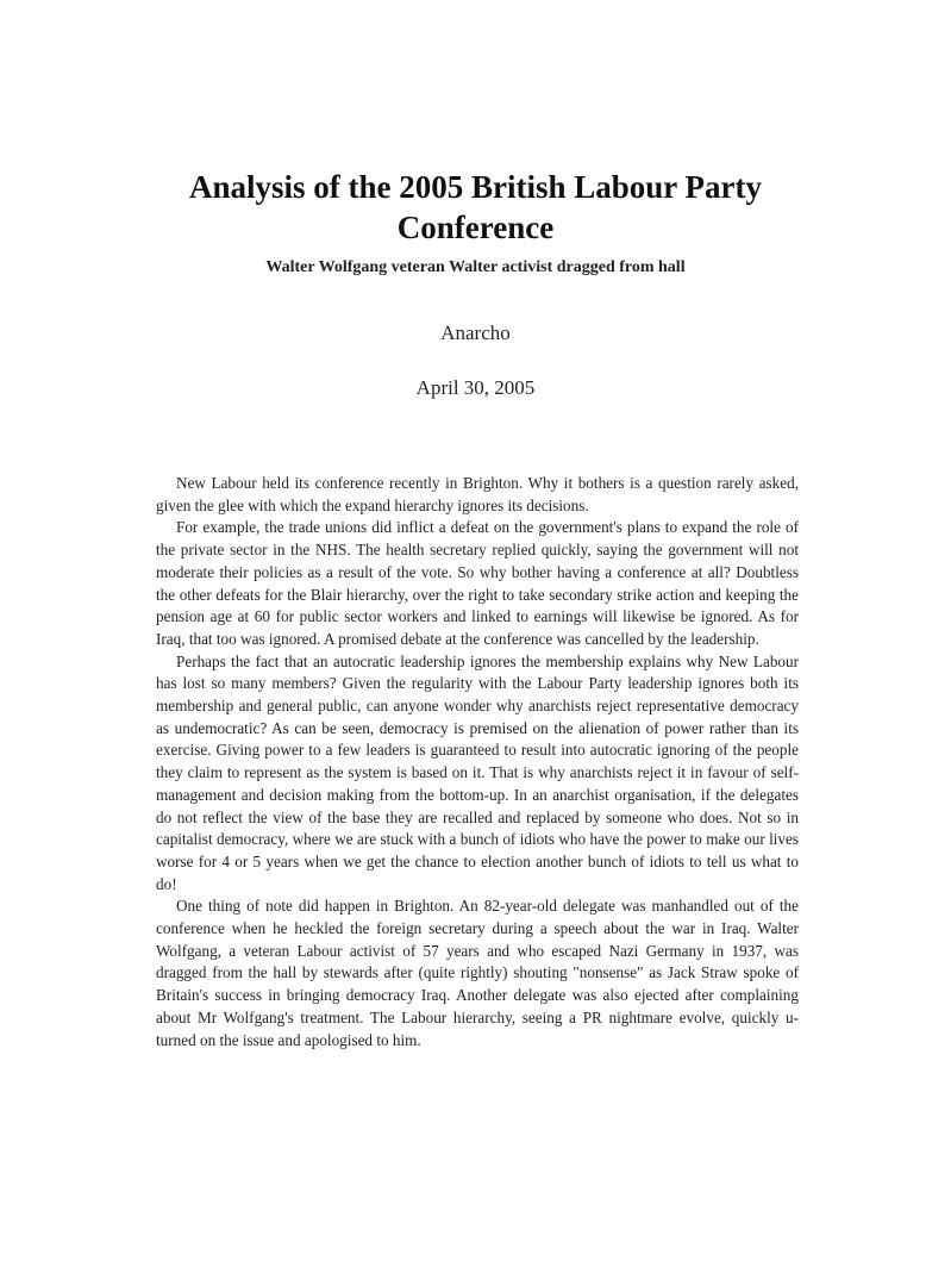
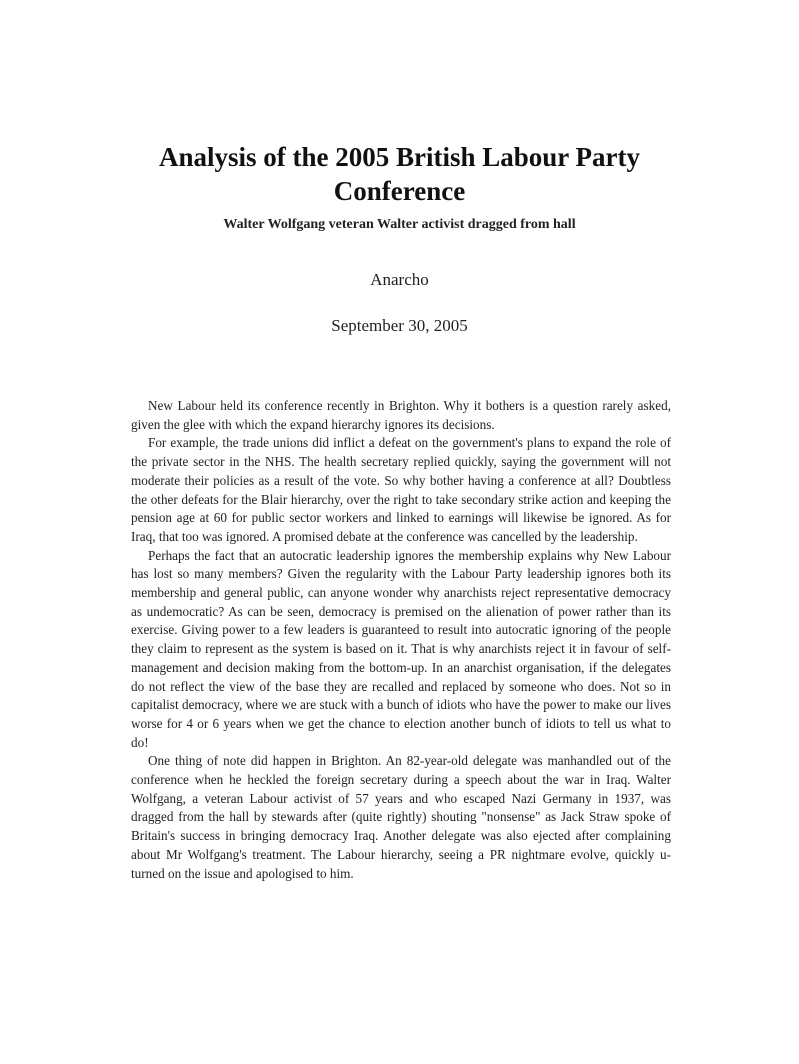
  Analysis of the 2005 British Labour Party Conference
  Walter Wolfgang veteran Walter activist dragged from hall
  Anarcho
- April 30, 2005
+ September 30, 2005
  New Labour held its conference recently in Brighton. Why it bothers is a question rarely asked, given the glee with which the expand hierarchy ignores its decisions.
  For example, the trade unions did inflict a defeat on the government's plans to expand the role of the private sector in the NHS. The health secretary replied quickly, saying the government will not moderate their policies as a result of the vote. So why bother having a conference at all? Doubtless the other defeats for the Blair hierarchy, over the right to take secondary strike action and keeping the pension age at 60 for public sector workers and linked to earnings will likewise be ignored. As for Iraq, that too was ignored. A promised debate at the conference was cancelled by the leadership.
- Perhaps the fact that an autocratic leadership ignores the membership explains why New Labour has lost so many members? Given the regularity with the Labour Party leadership ig­nores both its membership and general public, can anyone wonder why anarchists reject repre­sentative democracy as undemocratic? As can be seen, democracy is premised on the alienation of power rather than its exercise. Giving power to a few leaders is guaranteed to result into autocratic ignoring of the people they claim to represent as the system is based on it. That is why anarchists reject it in favour of self-management and decision making from the bottom-up. In an anarchist organisation, if the delegates do not reflect the view of the base they are recalled and replaced by someone who does. Not so in capitalist democracy, where we are stuck with a bunch of idiots who have the power to make our lives worse for 4 or 5 years when we get the chance to election another bunch of idiots to tell us what to do!
+ Perhaps the fact that an autocratic leadership ignores the membership explains why New Labour has lost so many members? Given the regularity with the Labour Party leadership ig­nores both its membership and general public, can anyone wonder why anarchists reject repre­sentative democracy as undemocratic? As can be seen, democracy is premised on the alienation of power rather than its exercise. Giving power to a few leaders is guaranteed to result into autocratic ignoring of the people they claim to represent as the system is based on it. That is why anarchists reject it in favour of self-management and decision making from the bottom-up. In an anarchist organisation, if the delegates do not reflect the view of the base they are recalled and replaced by someone who does. Not so in capitalist democracy, where we are stuck with a bunch of idiots who have the power to make our lives worse for 4 or 6 years when we get the chance to election another bunch of idiots to tell us what to do!
  One thing of note did happen in Brighton. An 82-year-old delegate was manhandled out of the conference when he heckled the foreign secretary during a speech about the war in Iraq. Walter Wolfgang, a veteran Labour activist of 57 years and who escaped Nazi Germany in 1937, was dragged from the hall by stewards after (quite rightly) shouting "nonsense" as Jack Straw spoke of Britain's success in bringing democracy Iraq. Another delegate was also ejected after com­plaining about Mr Wolfgang's treatment. The Labour hierarchy, seeing a PR nightmare evolve, quickly u-turned on the issue and apologised to him.
